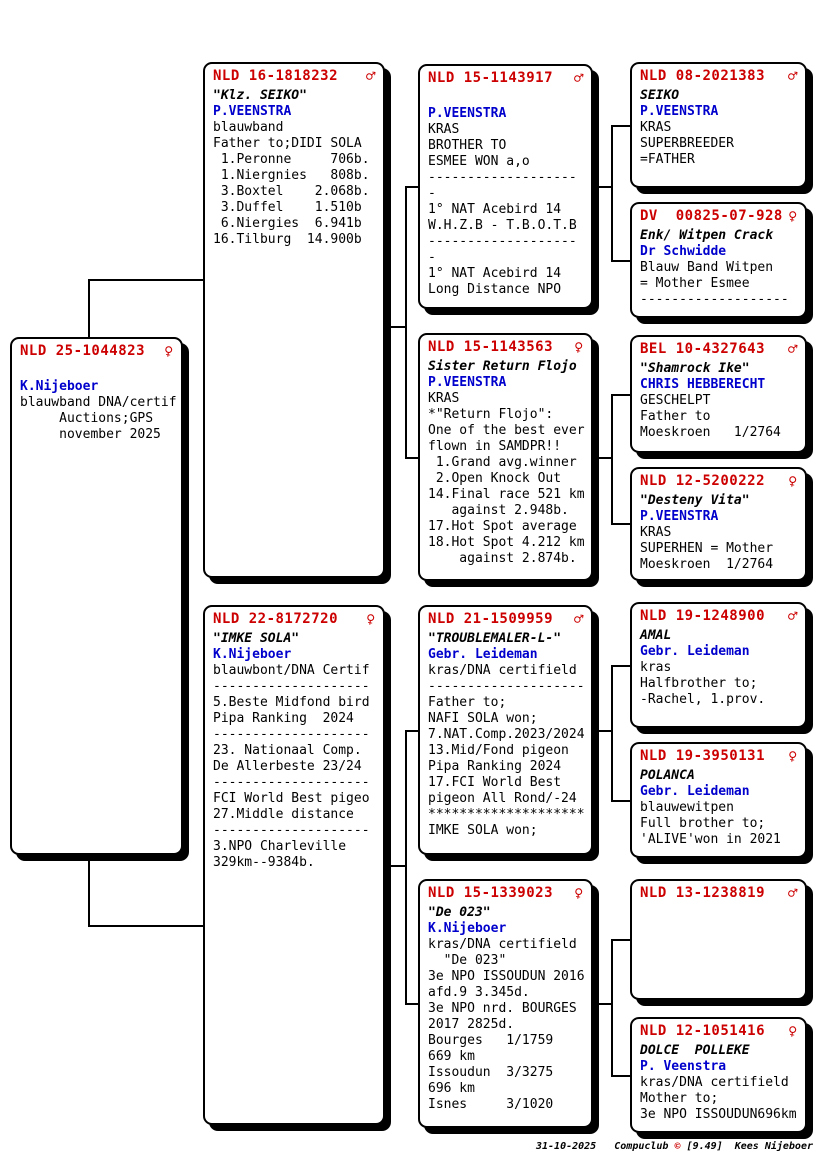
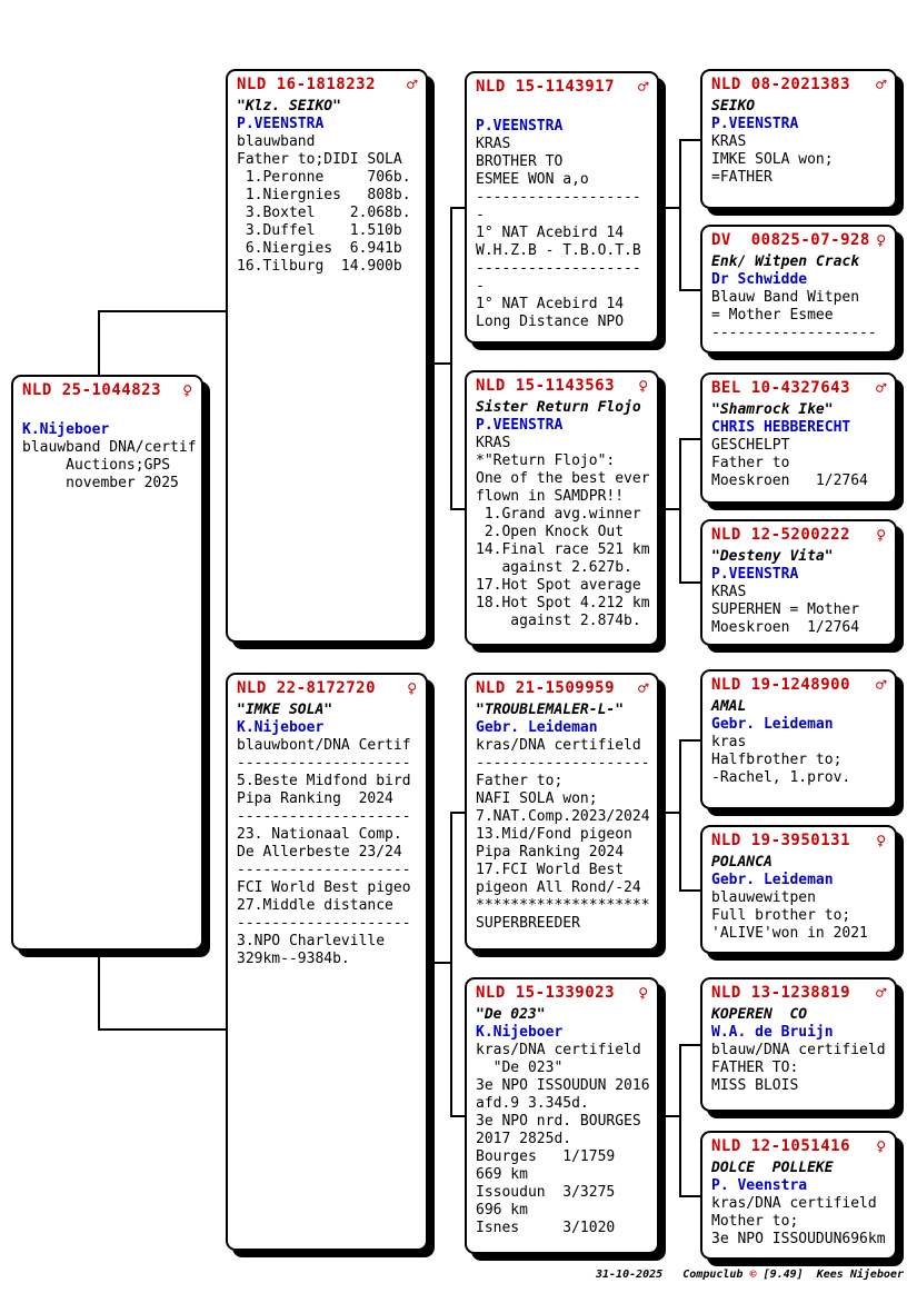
  NLD 25-1044823
  K.Nijeboer
  blauwband DNA/certif
  Auctions;GPS
  november 2025
  NLD 16-1818232
  "Klz. SEIKO"
  P.VEENSTRA
  blauwband
  Father to;DIDI SOLA
  1.Peronne 706b.
  1.Niergnies 808b.
  3.Boxtel 2.068b.
  3.Duffel 1.510b
  6.Niergies 6.941b
  16.Tilburg 14.900b
  NLD 22-8172720
  "IMKE SOLA"
  K.Nijeboer
  blauwbont/DNA Certif
  --------------------
  5.Beste Midfond bird
  Pipa Ranking 2024
  --------------------
  23. Nationaal Comp.
  De Allerbeste 23/24
  --------------------
  FCI World Best pigeo
  27.Middle distance
  --------------------
  3.NPO Charleville
  329km--9384b.
  NLD 15-1143917
  P.VEENSTRA
  KRAS
  BROTHER TO
  ESMEE WON a,o
  -------------------
  -
  1° NAT Acebird 14
  W.H.Z.B - T.B.O.T.B
  -------------------
  -
  1° NAT Acebird 14
  Long Distance NPO
  NLD 15-1143563
  Sister Return Flojo
  P.VEENSTRA
  KRAS
  *"Return Flojo":
  One of the best ever
  flown in SAMDPR!!
  1.Grand avg.winner
  2.Open Knock Out
  14.Final race 521 km
- against 2.948b.
+ against 2.627b.
  17.Hot Spot average
  18.Hot Spot 4.212 km
  against 2.874b.
  NLD 21-1509959
  "TROUBLEMALER-L-"
  Gebr. Leideman
  kras/DNA certifield
  --------------------
  Father to;
  NAFI SOLA won;
  7.NAT.Comp.2023/2024
  13.Mid/Fond pigeon
  Pipa Ranking 2024
  17.FCI World Best
  pigeon All Rond/-24
  ********************
- IMKE SOLA won;
+ SUPERBREEDER
  NLD 15-1339023
  "De 023"
  K.Nijeboer
  kras/DNA certifield
  "De 023"
  3e NPO ISSOUDUN 2016
  afd.9 3.345d.
  3e NPO nrd. BOURGES
  2017 2825d.
  Bourges 1/1759
  669 km
  Issoudun 3/3275
  696 km
  Isnes 3/1020
  NLD 08-2021383
  SEIKO
  P.VEENSTRA
  KRAS
- SUPERBREEDER
+ IMKE SOLA won;
  =FATHER
  DV 00825-07-928
  Enk/ Witpen Crack
  Dr Schwidde
  Blauw Band Witpen
  = Mother Esmee
  -------------------
  BEL 10-4327643
  "Shamrock Ike"
  CHRIS HEBBERECHT
  GESCHELPT
  Father to
  Moeskroen 1/2764
  NLD 12-5200222
  "Desteny Vita"
  P.VEENSTRA
  KRAS
  SUPERHEN = Mother
  Moeskroen 1/2764
  NLD 19-1248900
  AMAL
  Gebr. Leideman
  kras
  Halfbrother to;
  -Rachel, 1.prov.
  NLD 19-3950131
  POLANCA
  Gebr. Leideman
  blauwewitpen
  Full brother to;
  'ALIVE'won in 2021
  NLD 13-1238819
+ KOPEREN CO
+ W.A. de Bruijn
+ blauw/DNA certifield
+ FATHER TO:
+ MISS BLOIS
  NLD 12-1051416
  DOLCE POLLEKE
  P. Veenstra
  kras/DNA certifield
  Mother to;
  3e NPO ISSOUDUN696km
  31-10-2025 Compuclub © [9.49] Kees Nijeboer
